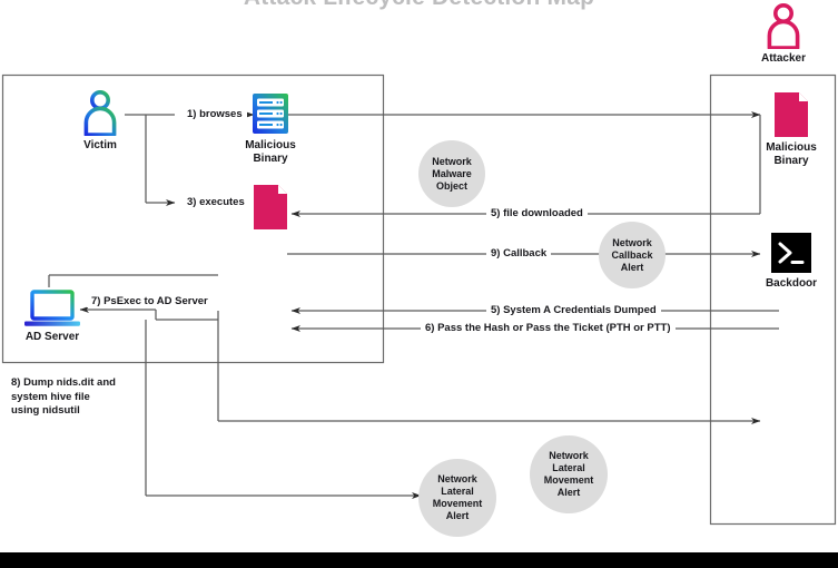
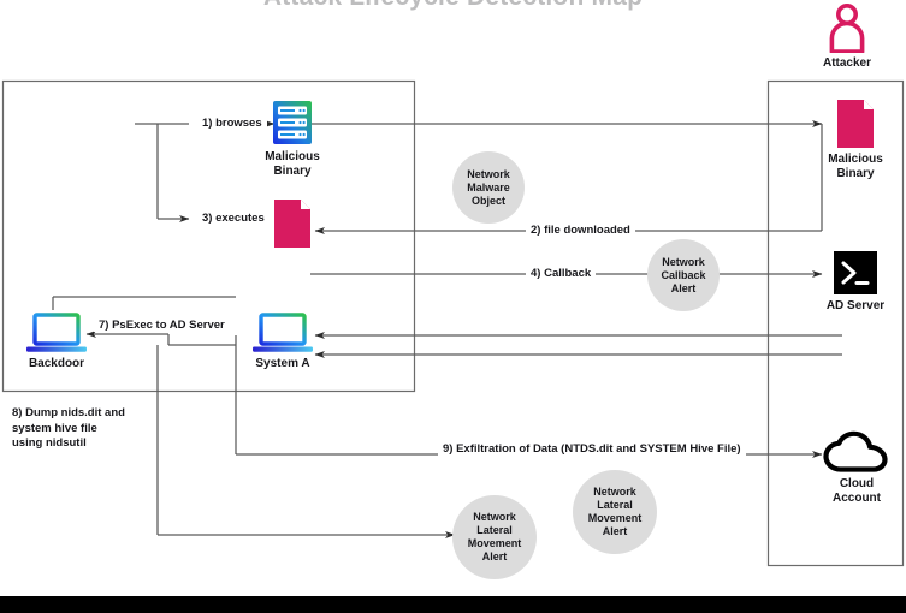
- Victim
  Malicious
  Binary
- AD Server
+ Backdoor
+ System A
  Attacker
  Malicious
  Binary
- Backdoor
+ AD Server
+ Cloud
+ Account
  Network
  Malware
  Object
  Network
  Callback
  Alert
  Network
  Lateral
  Movement
  Alert
  Network
  Lateral
  Movement
  Alert
  1) browses
  3) executes
- 5) file downloaded
+ 2) file downloaded
- 9) Callback
+ 4) Callback
- 5) System A Credentials Dumped
- 6) Pass the Hash or Pass the Ticket (PTH or PTT)
  7) PsExec to AD Server
  8) Dump nids.dit and
  system hive file
  using nidsutil
+ 9) Exfiltration of Data (NTDS.dit and SYSTEM Hive File)
